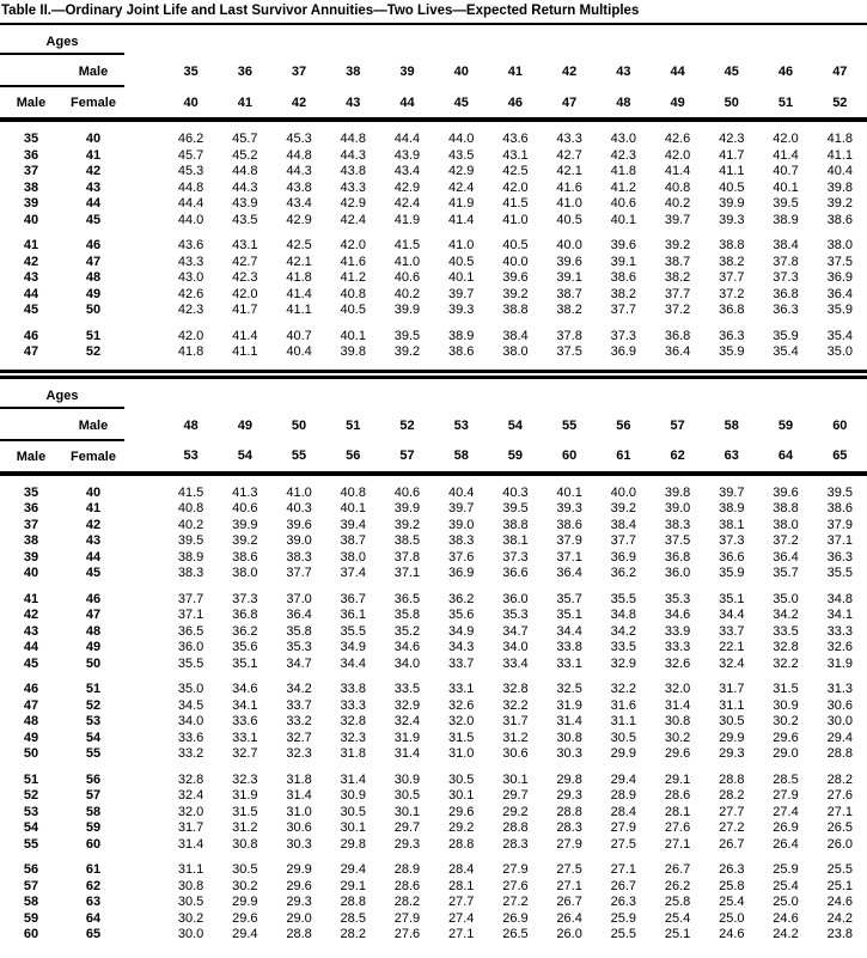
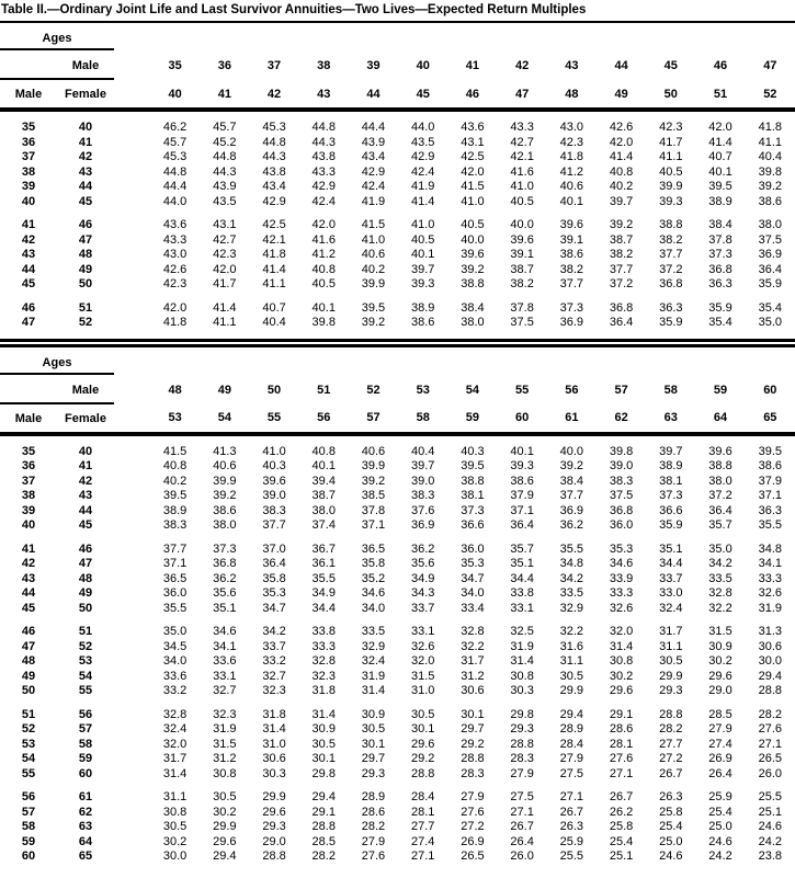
  Table II.—Ordinary Joint Life and Last Survivor Annuities—Two Lives—Expected Return Multiples
  Ages
  	Male		35	36	37	38	39	40	41	42	43	44	45	46	47
  Male	Female		40	41	42	43	44	45	46	47	48	49	50	51	52
  35	40		46.2	45.7	45.3	44.8	44.4	44.0	43.6	43.3	43.0	42.6	42.3	42.0	41.8
  36	41		45.7	45.2	44.8	44.3	43.9	43.5	43.1	42.7	42.3	42.0	41.7	41.4	41.1
  37	42		45.3	44.8	44.3	43.8	43.4	42.9	42.5	42.1	41.8	41.4	41.1	40.7	40.4
  38	43		44.8	44.3	43.8	43.3	42.9	42.4	42.0	41.6	41.2	40.8	40.5	40.1	39.8
  39	44		44.4	43.9	43.4	42.9	42.4	41.9	41.5	41.0	40.6	40.2	39.9	39.5	39.2
  40	45		44.0	43.5	42.9	42.4	41.9	41.4	41.0	40.5	40.1	39.7	39.3	38.9	38.6
  41	46		43.6	43.1	42.5	42.0	41.5	41.0	40.5	40.0	39.6	39.2	38.8	38.4	38.0
  42	47		43.3	42.7	42.1	41.6	41.0	40.5	40.0	39.6	39.1	38.7	38.2	37.8	37.5
  43	48		43.0	42.3	41.8	41.2	40.6	40.1	39.6	39.1	38.6	38.2	37.7	37.3	36.9
  44	49		42.6	42.0	41.4	40.8	40.2	39.7	39.2	38.7	38.2	37.7	37.2	36.8	36.4
  45	50		42.3	41.7	41.1	40.5	39.9	39.3	38.8	38.2	37.7	37.2	36.8	36.3	35.9
  46	51		42.0	41.4	40.7	40.1	39.5	38.9	38.4	37.8	37.3	36.8	36.3	35.9	35.4
  47	52		41.8	41.1	40.4	39.8	39.2	38.6	38.0	37.5	36.9	36.4	35.9	35.4	35.0
  Ages
  	Male		48	49	50	51	52	53	54	55	56	57	58	59	60
  Male	Female		53	54	55	56	57	58	59	60	61	62	63	64	65
  35	40		41.5	41.3	41.0	40.8	40.6	40.4	40.3	40.1	40.0	39.8	39.7	39.6	39.5
  36	41		40.8	40.6	40.3	40.1	39.9	39.7	39.5	39.3	39.2	39.0	38.9	38.8	38.6
  37	42		40.2	39.9	39.6	39.4	39.2	39.0	38.8	38.6	38.4	38.3	38.1	38.0	37.9
  38	43		39.5	39.2	39.0	38.7	38.5	38.3	38.1	37.9	37.7	37.5	37.3	37.2	37.1
  39	44		38.9	38.6	38.3	38.0	37.8	37.6	37.3	37.1	36.9	36.8	36.6	36.4	36.3
  40	45		38.3	38.0	37.7	37.4	37.1	36.9	36.6	36.4	36.2	36.0	35.9	35.7	35.5
  41	46		37.7	37.3	37.0	36.7	36.5	36.2	36.0	35.7	35.5	35.3	35.1	35.0	34.8
  42	47		37.1	36.8	36.4	36.1	35.8	35.6	35.3	35.1	34.8	34.6	34.4	34.2	34.1
  43	48		36.5	36.2	35.8	35.5	35.2	34.9	34.7	34.4	34.2	33.9	33.7	33.5	33.3
- 44	49		36.0	35.6	35.3	34.9	34.6	34.3	34.0	33.8	33.5	33.3	22.1	32.8	32.6
+ 44	49		36.0	35.6	35.3	34.9	34.6	34.3	34.0	33.8	33.5	33.3	33.0	32.8	32.6
  45	50		35.5	35.1	34.7	34.4	34.0	33.7	33.4	33.1	32.9	32.6	32.4	32.2	31.9
  46	51		35.0	34.6	34.2	33.8	33.5	33.1	32.8	32.5	32.2	32.0	31.7	31.5	31.3
  47	52		34.5	34.1	33.7	33.3	32.9	32.6	32.2	31.9	31.6	31.4	31.1	30.9	30.6
  48	53		34.0	33.6	33.2	32.8	32.4	32.0	31.7	31.4	31.1	30.8	30.5	30.2	30.0
  49	54		33.6	33.1	32.7	32.3	31.9	31.5	31.2	30.8	30.5	30.2	29.9	29.6	29.4
  50	55		33.2	32.7	32.3	31.8	31.4	31.0	30.6	30.3	29.9	29.6	29.3	29.0	28.8
  51	56		32.8	32.3	31.8	31.4	30.9	30.5	30.1	29.8	29.4	29.1	28.8	28.5	28.2
  52	57		32.4	31.9	31.4	30.9	30.5	30.1	29.7	29.3	28.9	28.6	28.2	27.9	27.6
  53	58		32.0	31.5	31.0	30.5	30.1	29.6	29.2	28.8	28.4	28.1	27.7	27.4	27.1
  54	59		31.7	31.2	30.6	30.1	29.7	29.2	28.8	28.3	27.9	27.6	27.2	26.9	26.5
  55	60		31.4	30.8	30.3	29.8	29.3	28.8	28.3	27.9	27.5	27.1	26.7	26.4	26.0
  56	61		31.1	30.5	29.9	29.4	28.9	28.4	27.9	27.5	27.1	26.7	26.3	25.9	25.5
  57	62		30.8	30.2	29.6	29.1	28.6	28.1	27.6	27.1	26.7	26.2	25.8	25.4	25.1
  58	63		30.5	29.9	29.3	28.8	28.2	27.7	27.2	26.7	26.3	25.8	25.4	25.0	24.6
  59	64		30.2	29.6	29.0	28.5	27.9	27.4	26.9	26.4	25.9	25.4	25.0	24.6	24.2
  60	65		30.0	29.4	28.8	28.2	27.6	27.1	26.5	26.0	25.5	25.1	24.6	24.2	23.8
